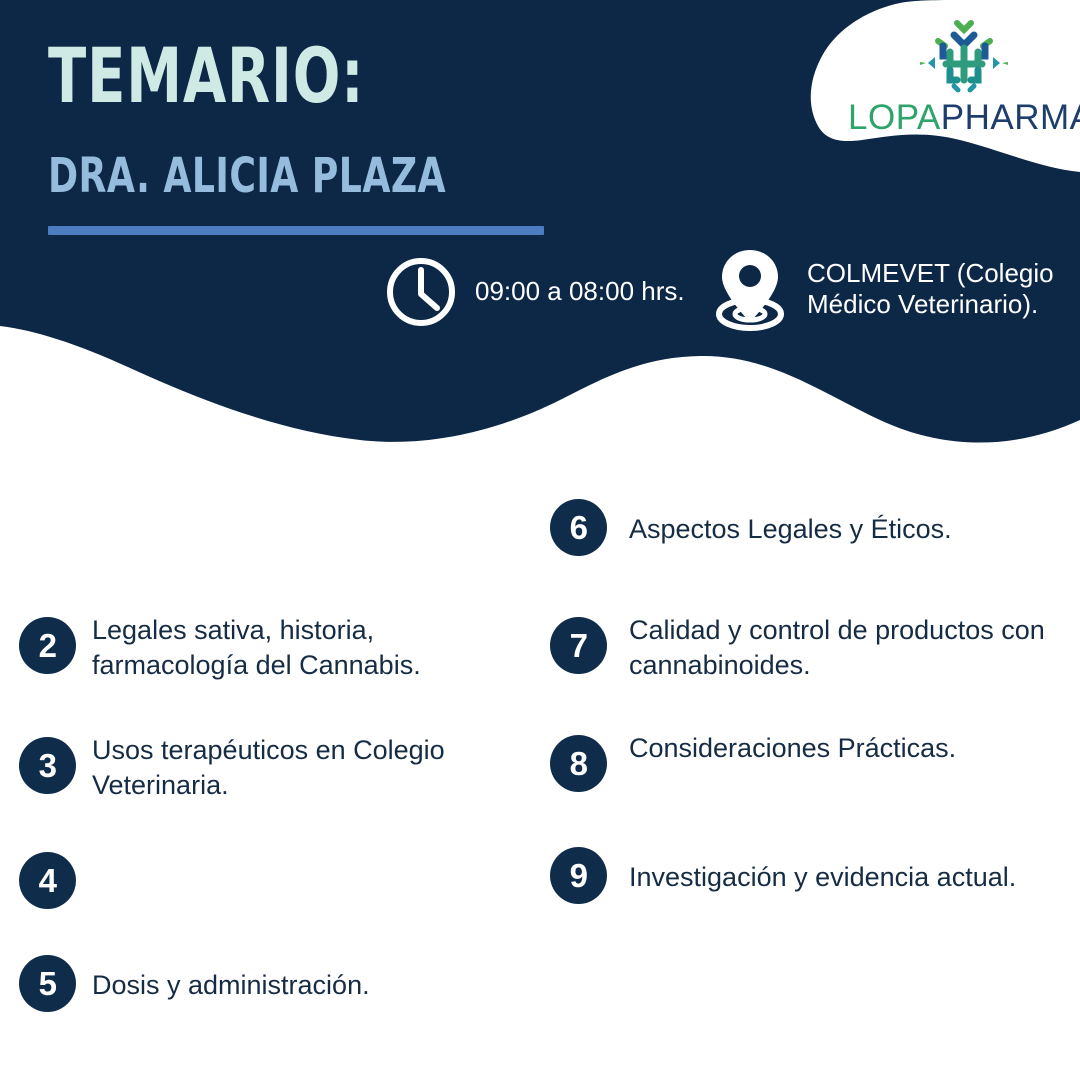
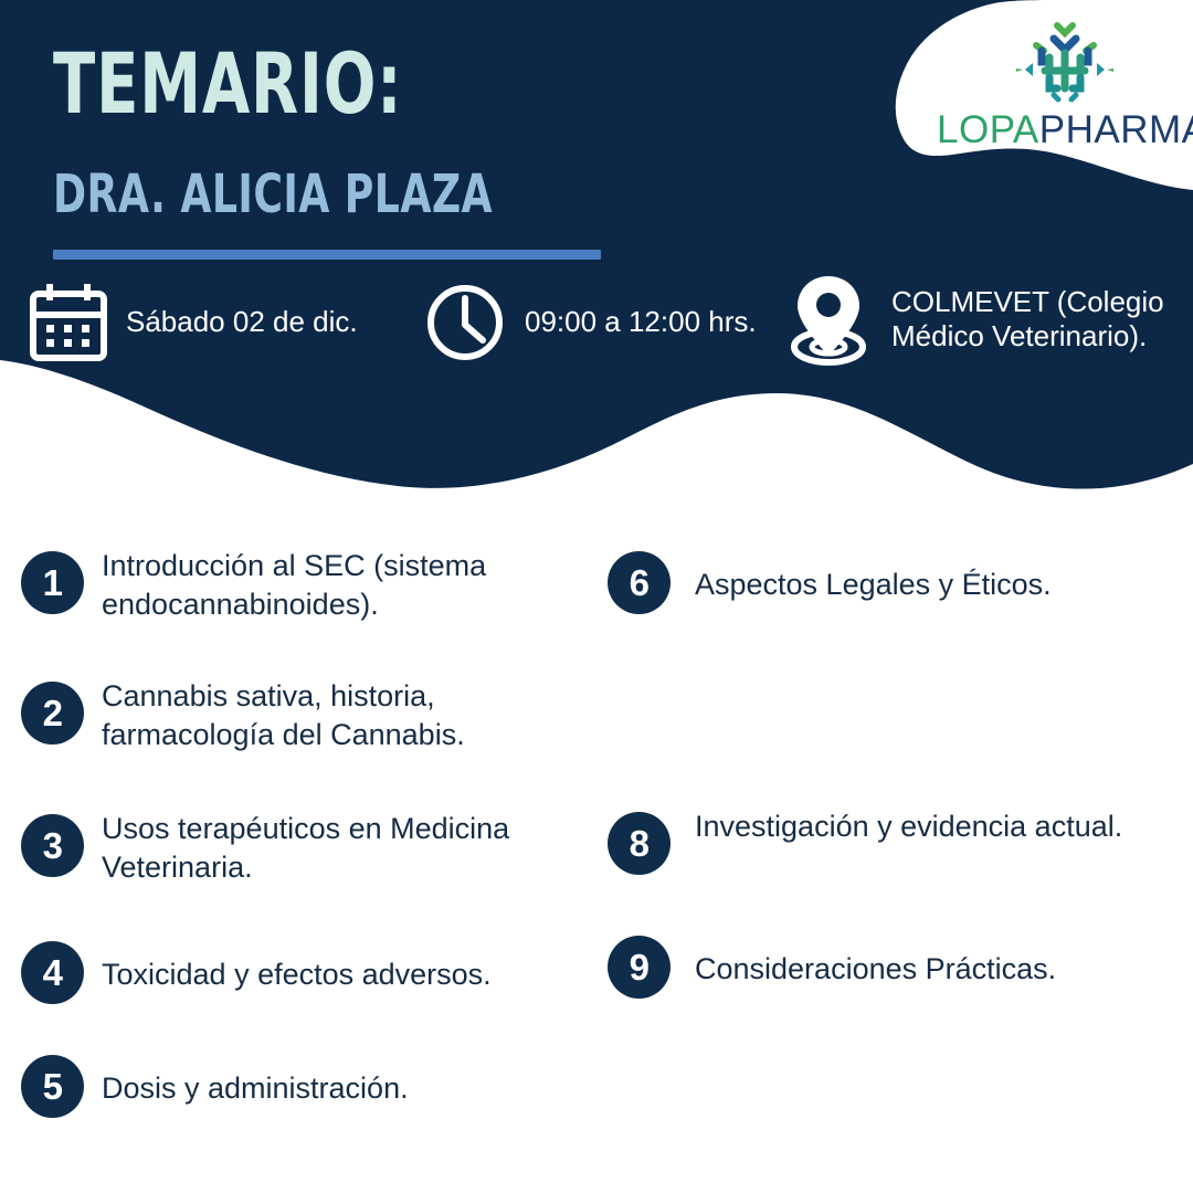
  TEMARIO:
  DRA. ALICIA PLAZA
+ Sábado 02 de dic.
- 09:00 a 08:00 hrs.
+ 09:00 a 12:00 hrs.
  COLMEVET (Colegio Médico Veterinario).
  LOPAPHARM
+ 1
+ Introducción al SEC (sistema endocannabinoides).
  2
- Legales sativa, historia, farmacología del Cannabis.
+ Cannabis sativa, historia, farmacología del Cannabis.
  3
- Usos terapéuticos en Colegio Veterinaria.
+ Usos terapéuticos en Medicina Veterinaria.
  4
+ Toxicidad y efectos adversos.
  5
  Dosis y administración.
  6
  Aspectos Legales y Éticos.
- 7
- Calidad y control de productos con cannabinoides.
  8
- Consideraciones Prácticas.
+ Investigación y evidencia actual.
  9
- Investigación y evidencia actual.
+ Consideraciones Prácticas.
